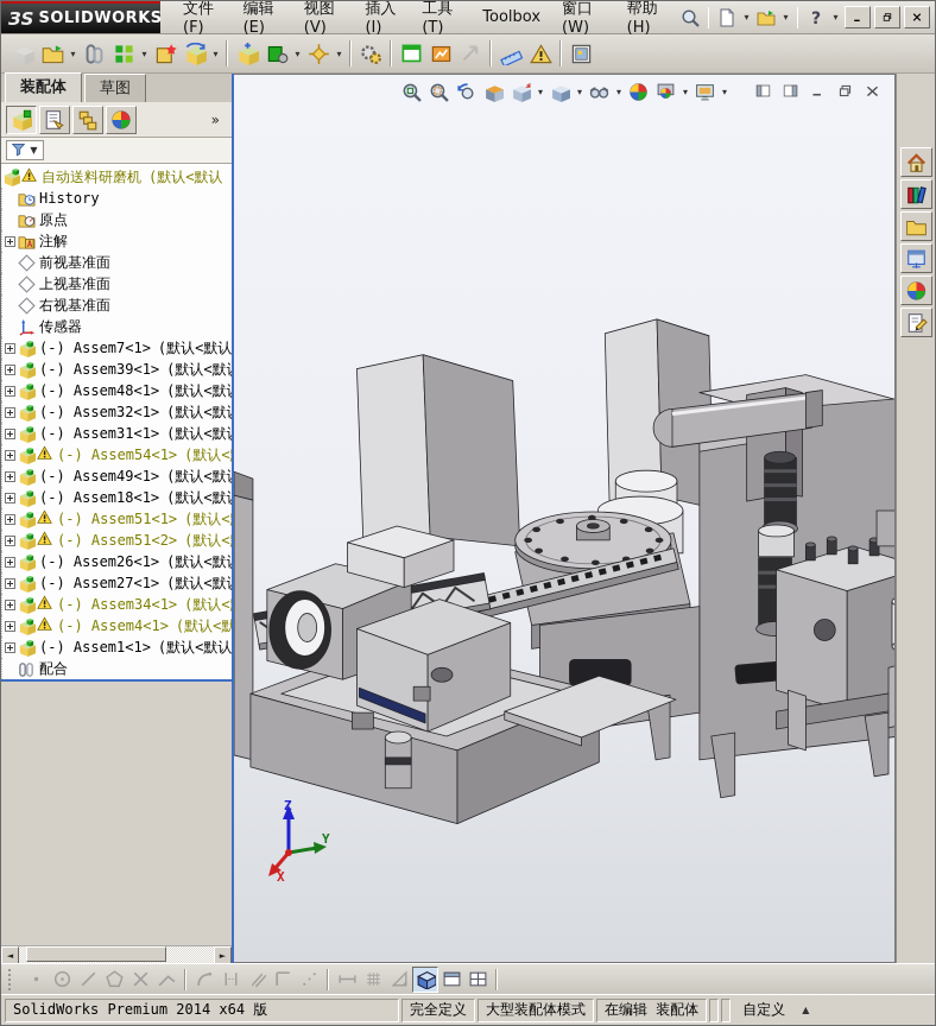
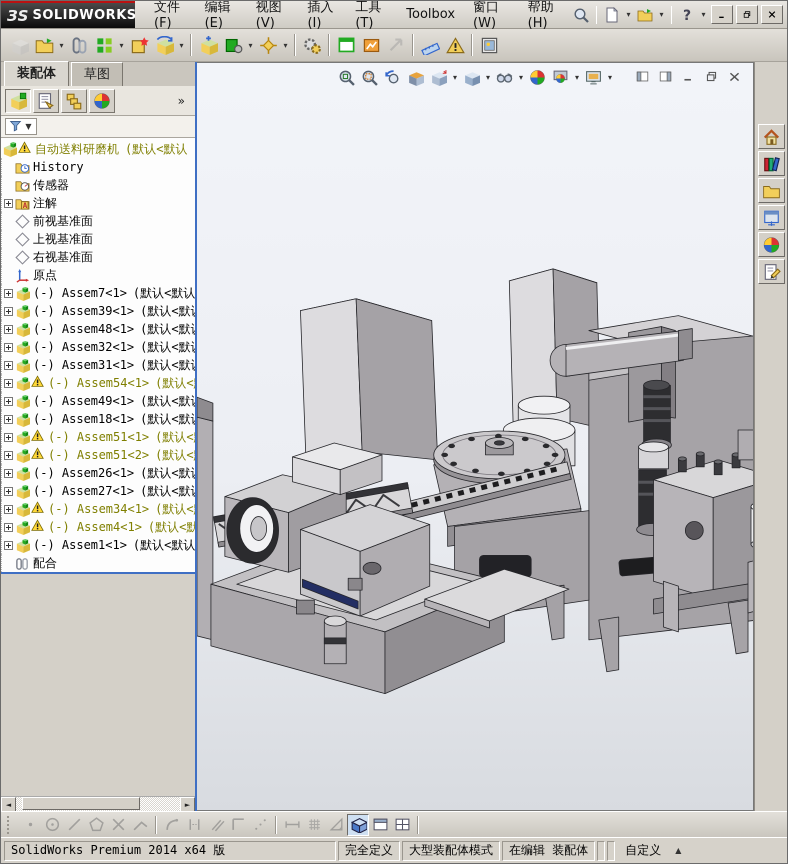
  ЗS
  SOLIDWORKS
  文件(F)
  编辑(E)
  视图(V)
  插入(I)
  工具(T)
  Toolbox
  窗口(W)
  帮助(H)
  ▾
  ▾
  ?
  ▾
  ▾
  ▾
  ▾
  ▾
  ▾
  装配体
  草图
  »
  ▼
  自动送料研磨机
  (默认<默认
  History
- 原点
+ 传感器
  A
  注解
  前视基准面
  上视基准面
  右视基准面
- 传感器
+ 原点
  (-) Assem7<1>
  (默认<默认
  (-) Assem39<1>
  (默认<默
  (-) Assem48<1>
  (默认<默
  (-) Assem32<1>
  (默认<默
  (-) Assem31<1>
  (默认<默
  (-) Assem54<1>
  (默认<
  (-) Assem49<1>
  (默认<默
  (-) Assem18<1>
  (默认<默
  (-) Assem51<1>
  (默认<
  (-) Assem51<2>
  (默认<
  (-) Assem26<1>
  (默认<默
  (-) Assem27<1>
  (默认<默
  (-) Assem34<1>
  (默认<
  (-) Assem4<1>
  (默认<默
  (-) Assem1<1>
  (默认<默认
  配合
  ◄
  ►
  ▾
  ▾
  ▾
  ▾
  ▾
- Z
- Y
- X
  SolidWorks Premium 2014 x64 版
  完全定义
  大型装配体模式
  在编辑 装配体
  自定义
  ▲
